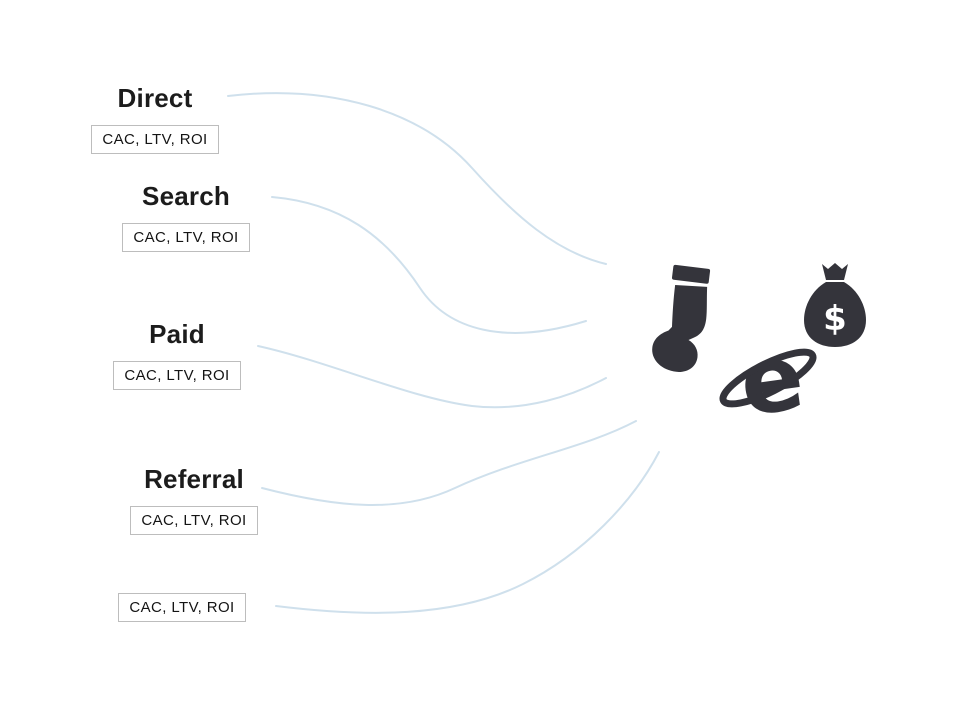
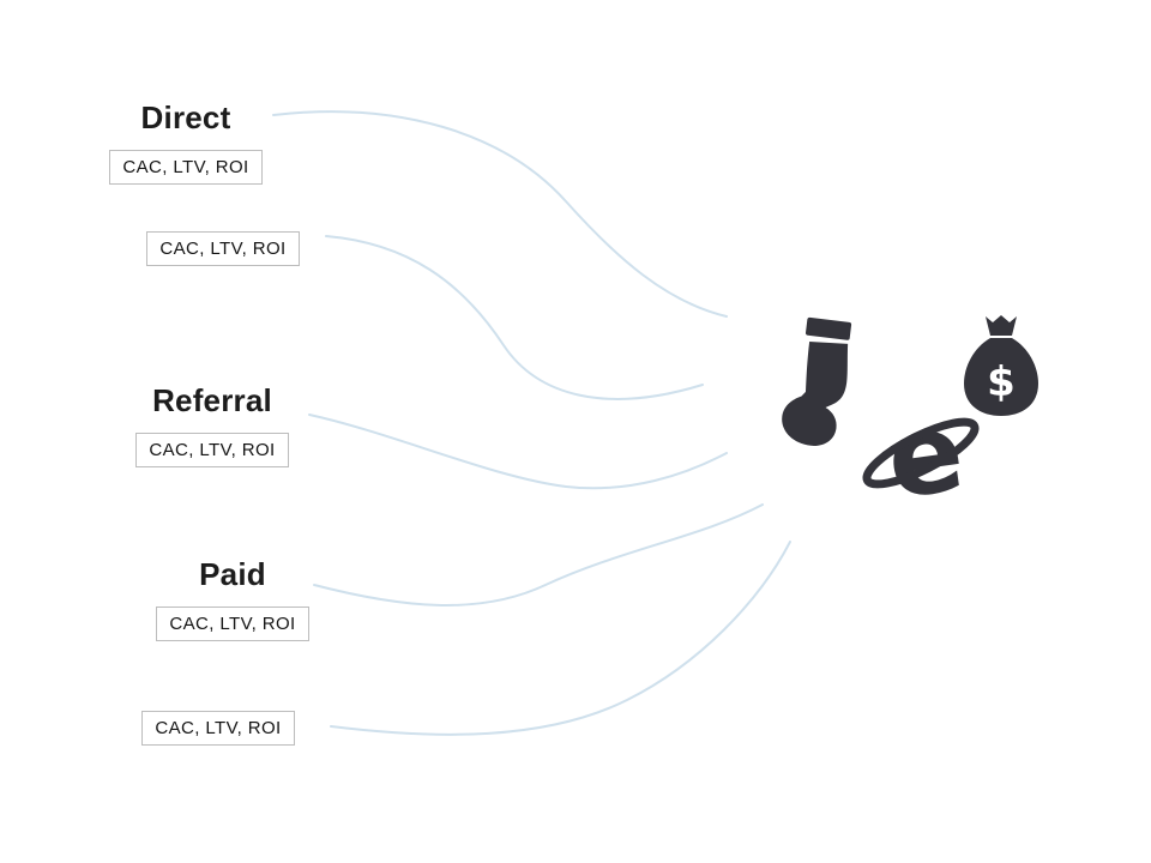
  $
  Direct
  CAC, LTV, ROI
- Search
  CAC, LTV, ROI
- Paid
+ Referral
  CAC, LTV, ROI
- Referral
+ Paid
  CAC, LTV, ROI
  CAC, LTV, ROI
